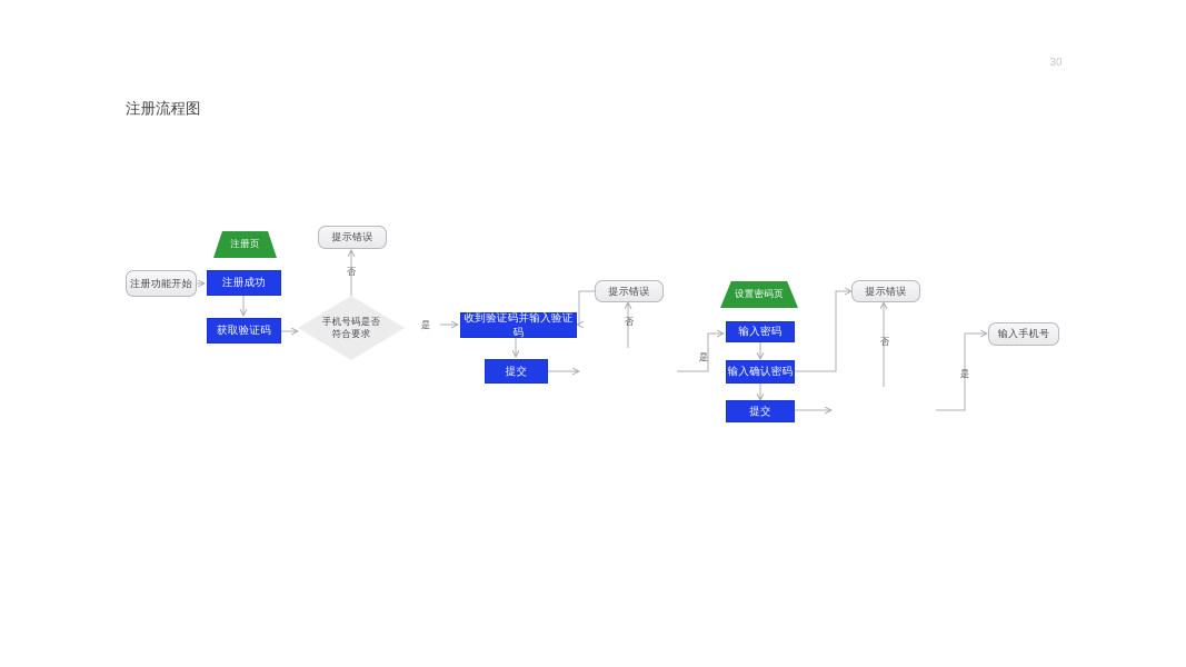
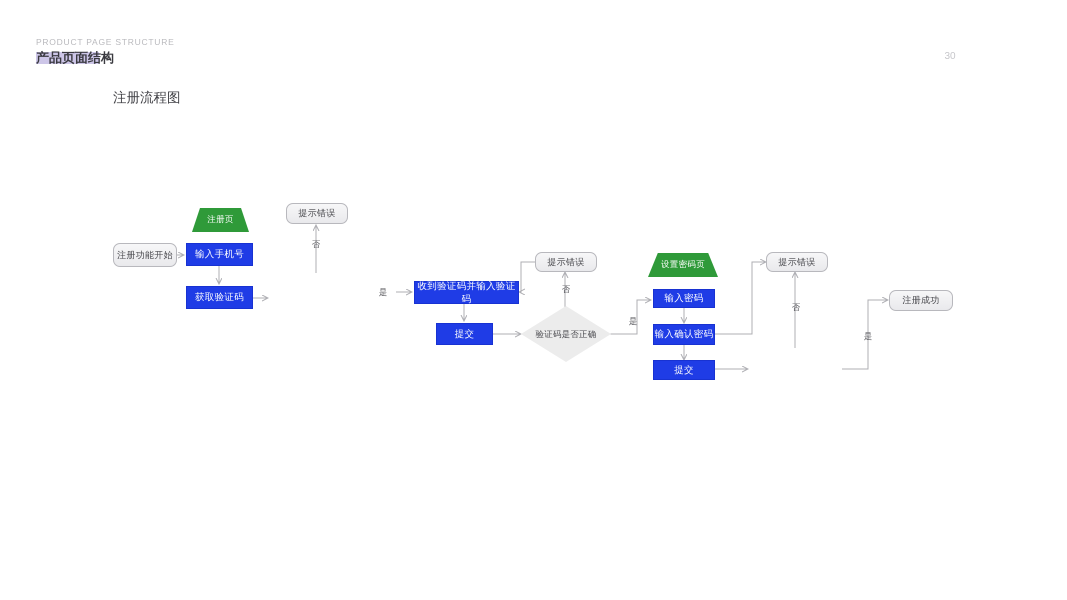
+ PRODUCT PAGE STRUCTURE
+ 产品页面结构
  30
  注册流程图
  注册功能开始
  注册页
- 注册成功
+ 输入手机号
  获取验证码
- 手机号码是否
- 符合要求
  提示错误
  收到验证码并输入验证码
  提交
+ 验证码是否正确
  提示错误
  设置密码页
  输入密码
  输入确认密码
  提交
  提示错误
- 输入手机号
+ 注册成功
  否
  是
  否
  是
  否
  是
